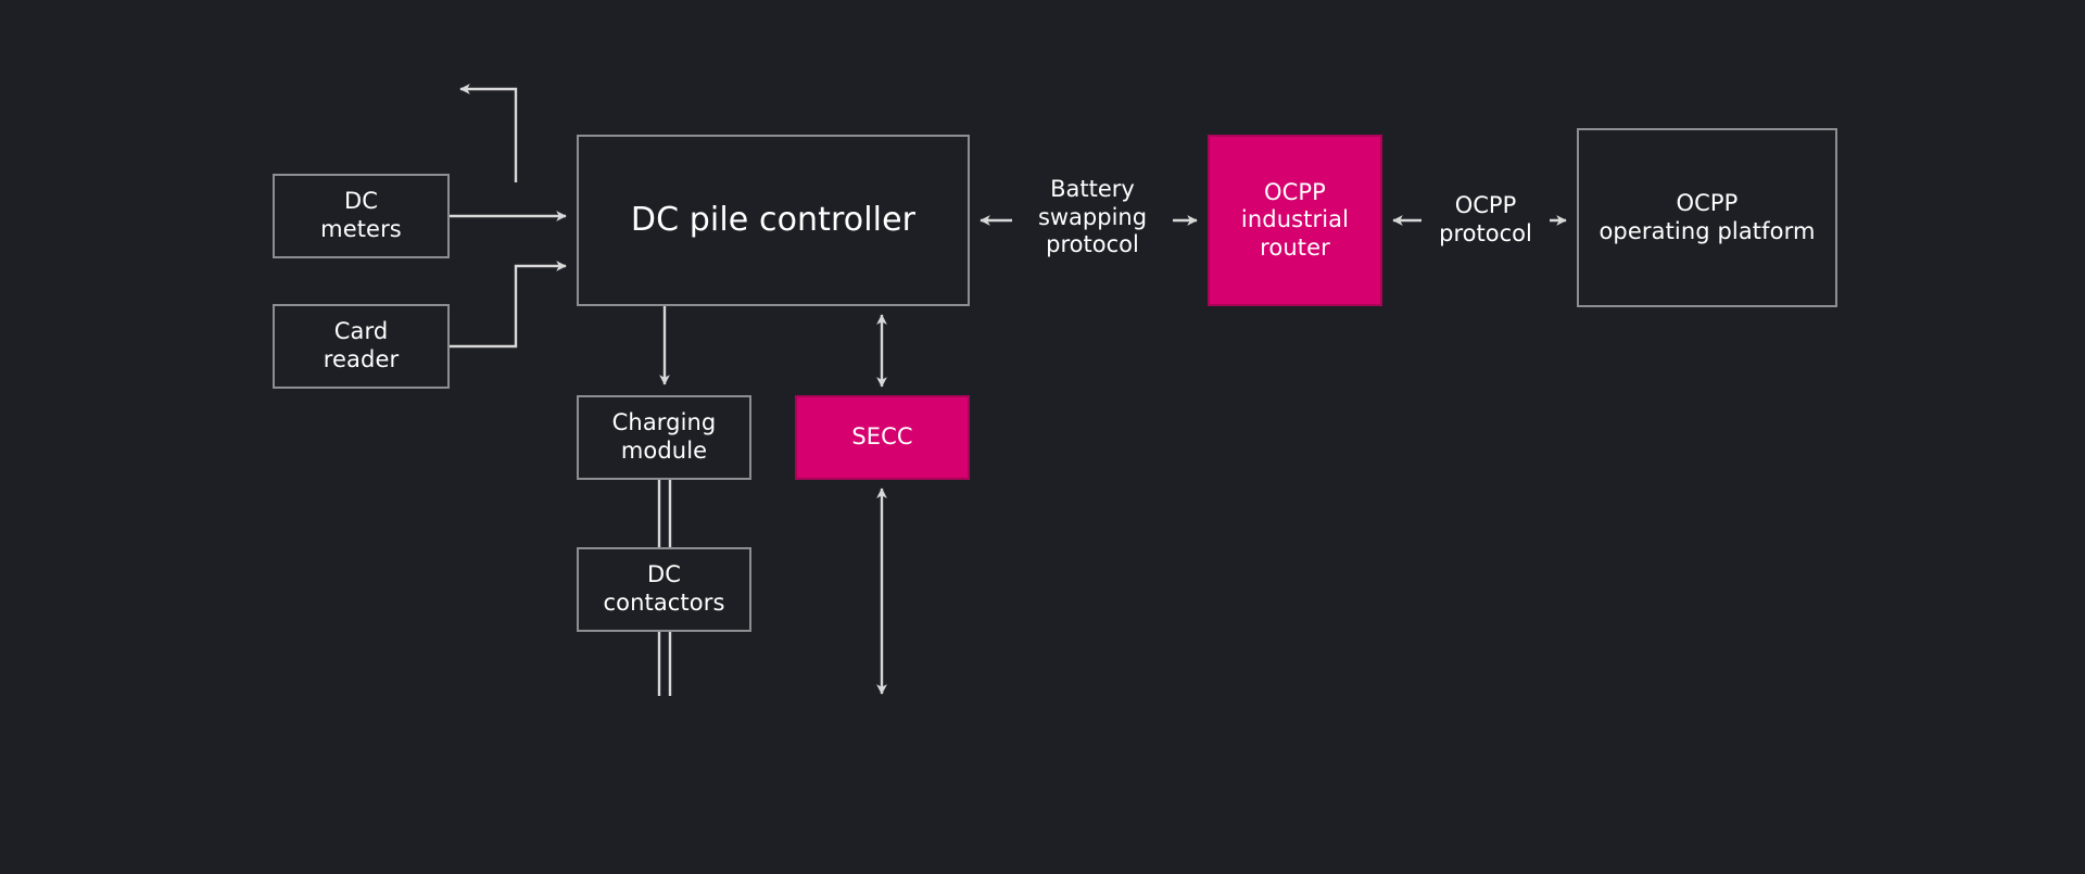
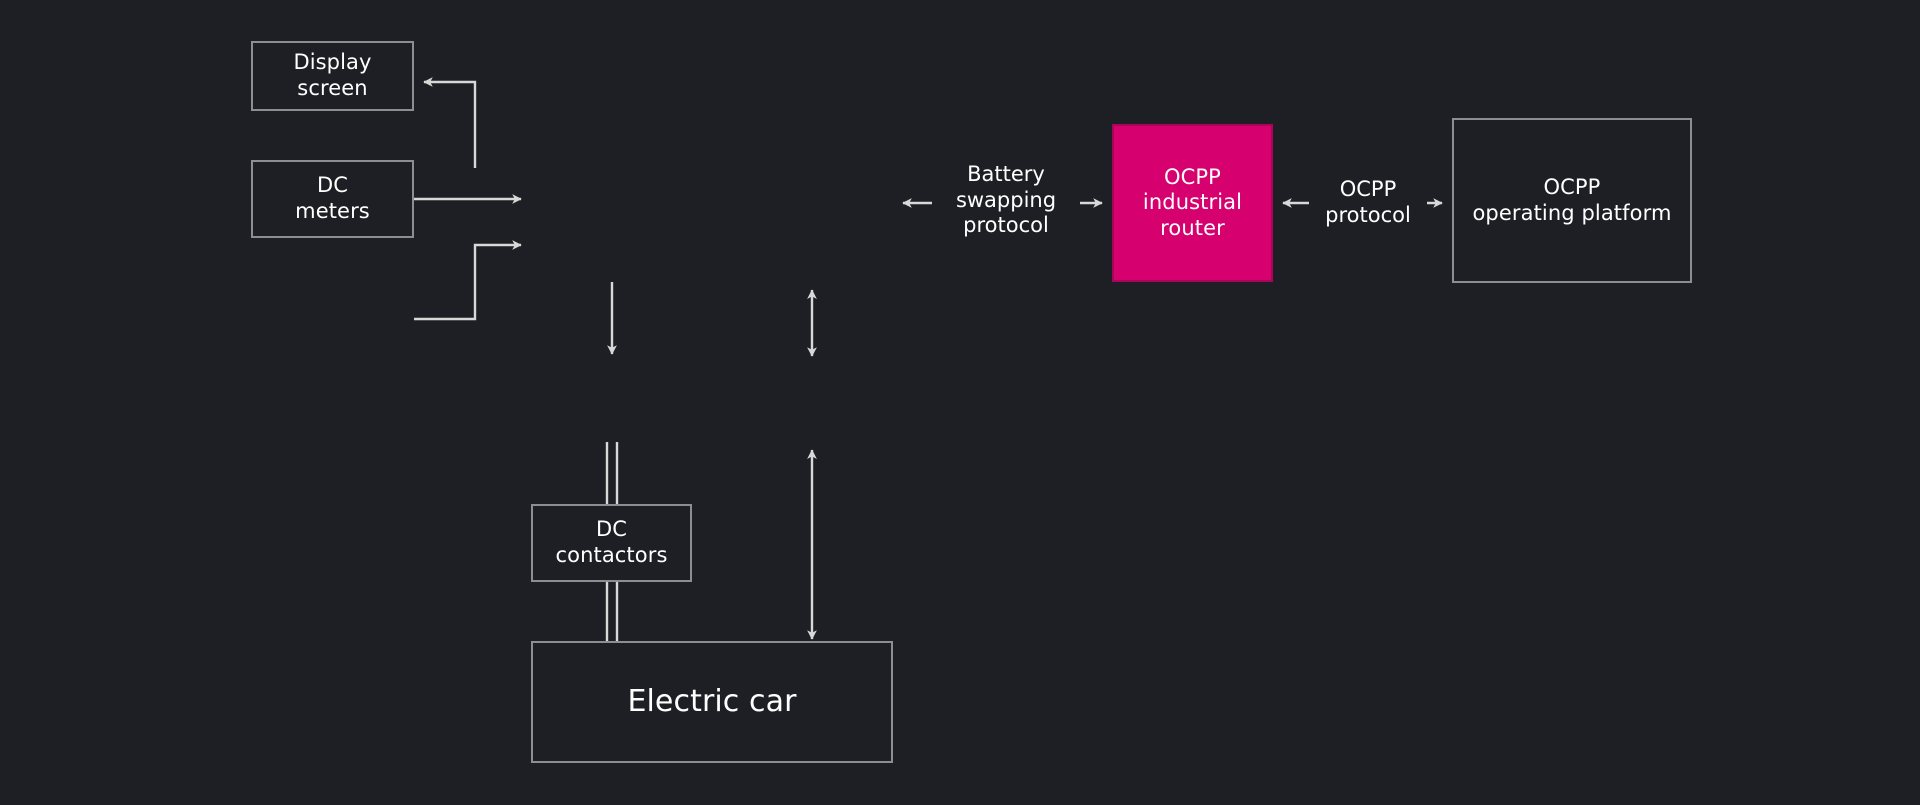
+ Display
+ screen
  DC
  meters
- Card
- reader
- DC pile controller
  OCPP
  industrial
  router
  OCPP
  operating platform
- Charging
- module
- SECC
  DC
  contactors
+ Electric car
  Battery
  swapping
  protocol
  OCPP
  protocol
